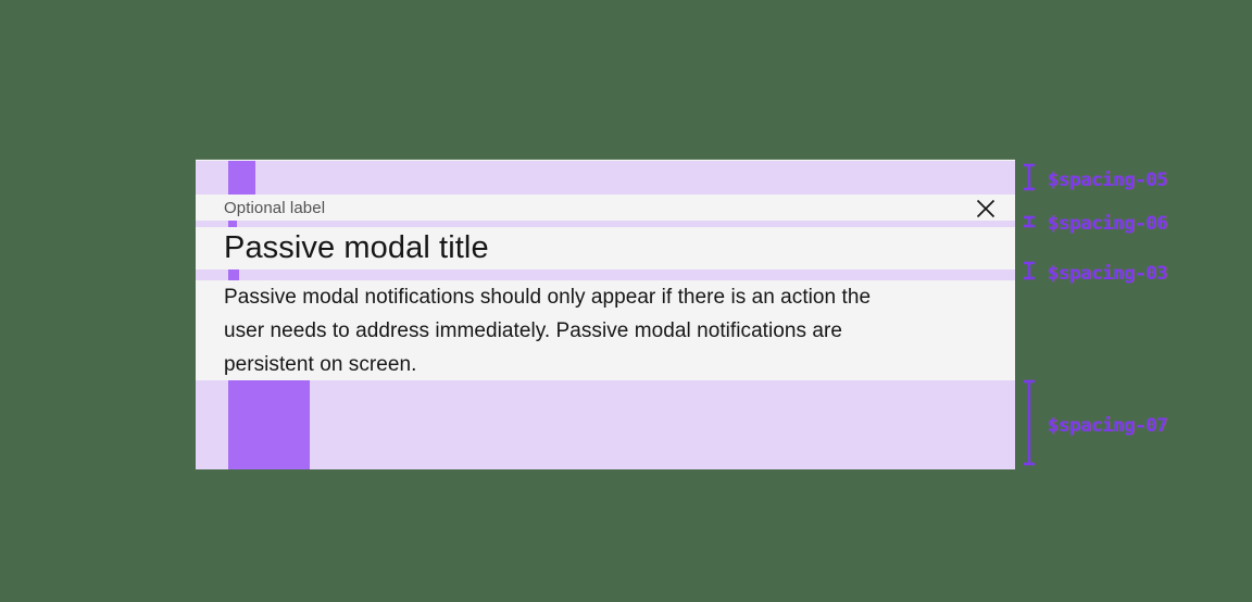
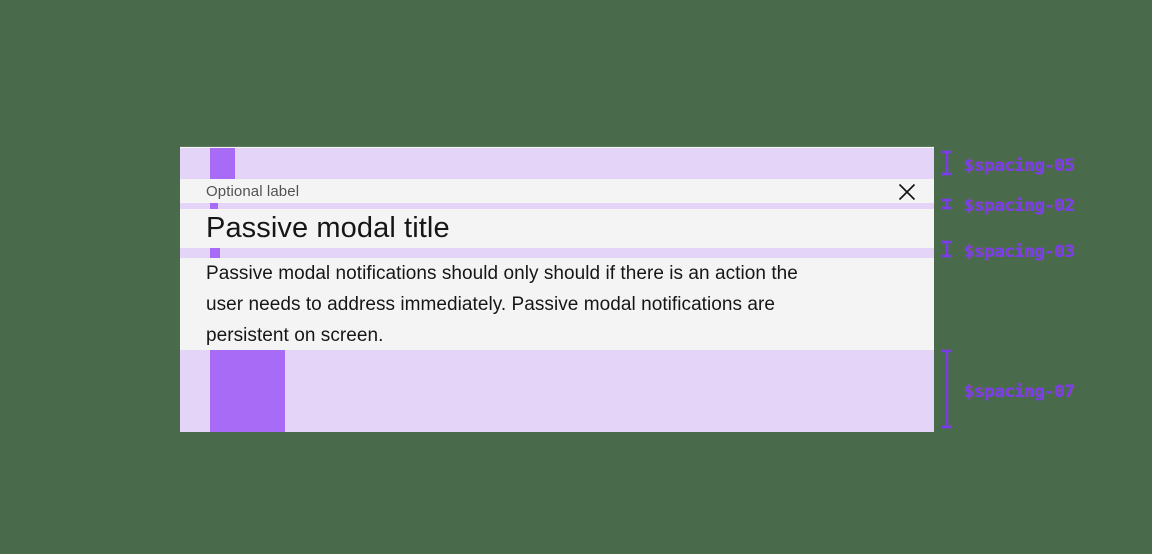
  Optional label
  Passive modal title
- Passive modal notifications should only appear if there is an action the user needs to address immediately. Passive modal notifications are persistent on screen.
+ Passive modal notifications should only should if there is an action the user needs to address immediately. Passive modal notifications are persistent on screen.
  $spacing-05
- $spacing-06
+ $spacing-02
  $spacing-03
  $spacing-07
